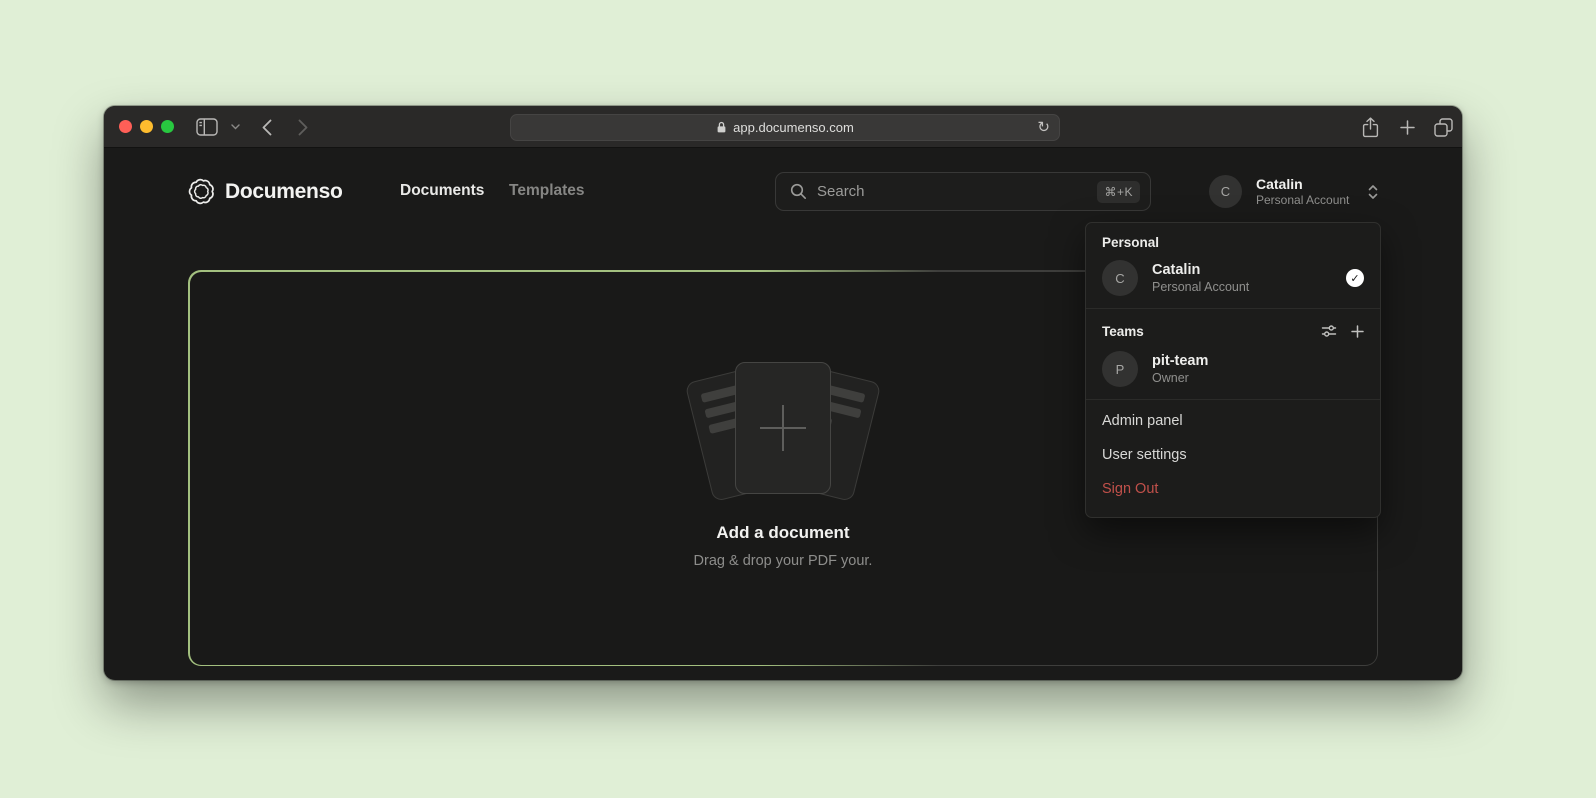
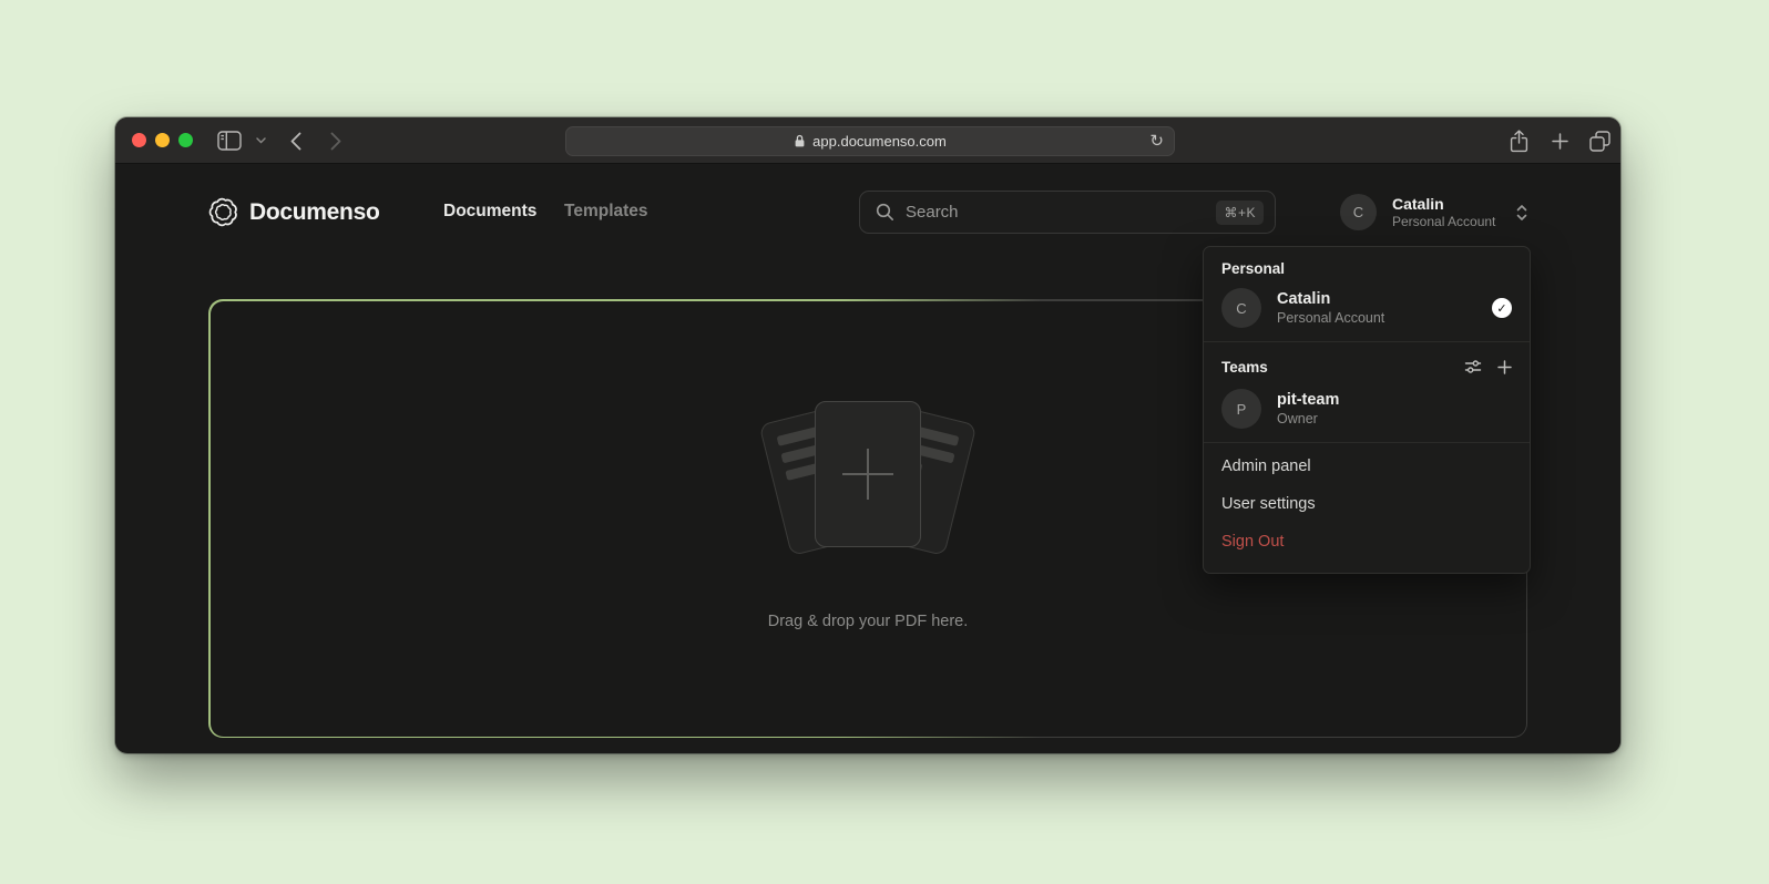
  app.documenso.com
  ↻
  Documenso
  Documents
  Templates
  Search
  ⌘+K
  C
  Catalin
  Personal Account
- Add a document
- Drag & drop your PDF your.
+ Drag & drop your PDF here.
  Personal
  C
  Catalin
  Personal Account
  ✓
  Teams
  P
  pit-team
  Owner
  Admin panel
  User settings
  Sign Out
